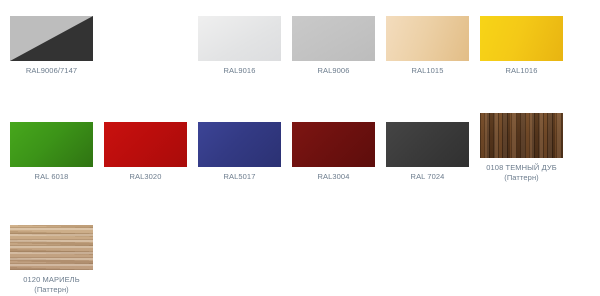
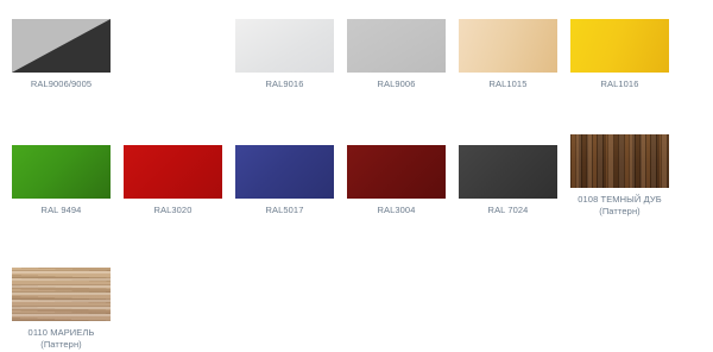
- RAL9006/7147
+ RAL9006/9005
  RAL9016
  RAL9006
  RAL1015
  RAL1016
- RAL 6018
+ RAL 9494
  RAL3020
  RAL5017
  RAL3004
  RAL 7024
  0108 ТЕМНЫЙ ДУБ
  (Паттерн)
- 0120 МАРИЕЛЬ
+ 0110 МАРИЕЛЬ
  (Паттерн)
